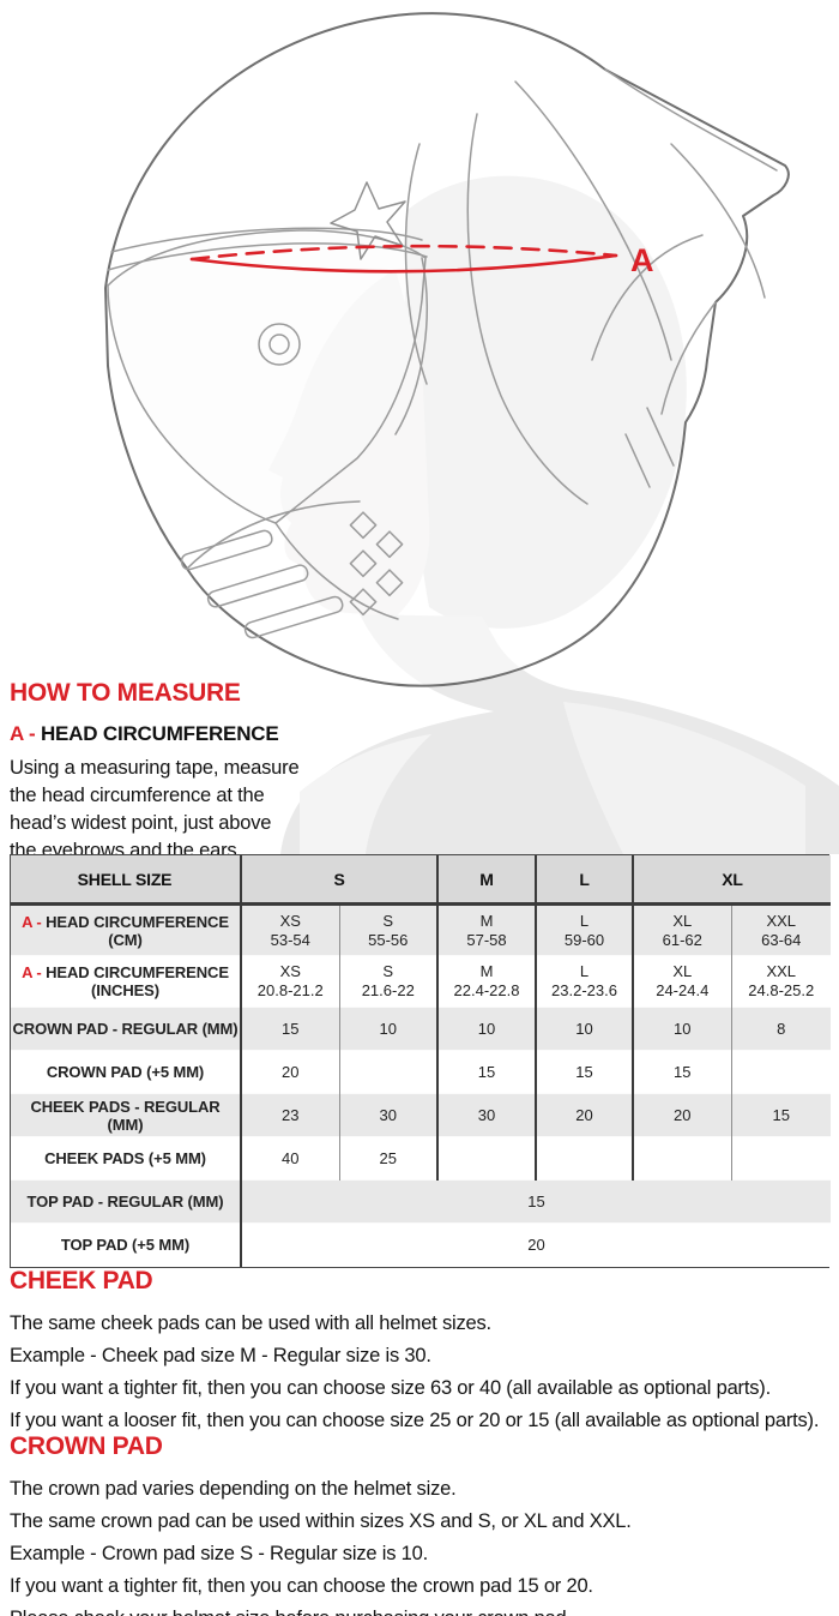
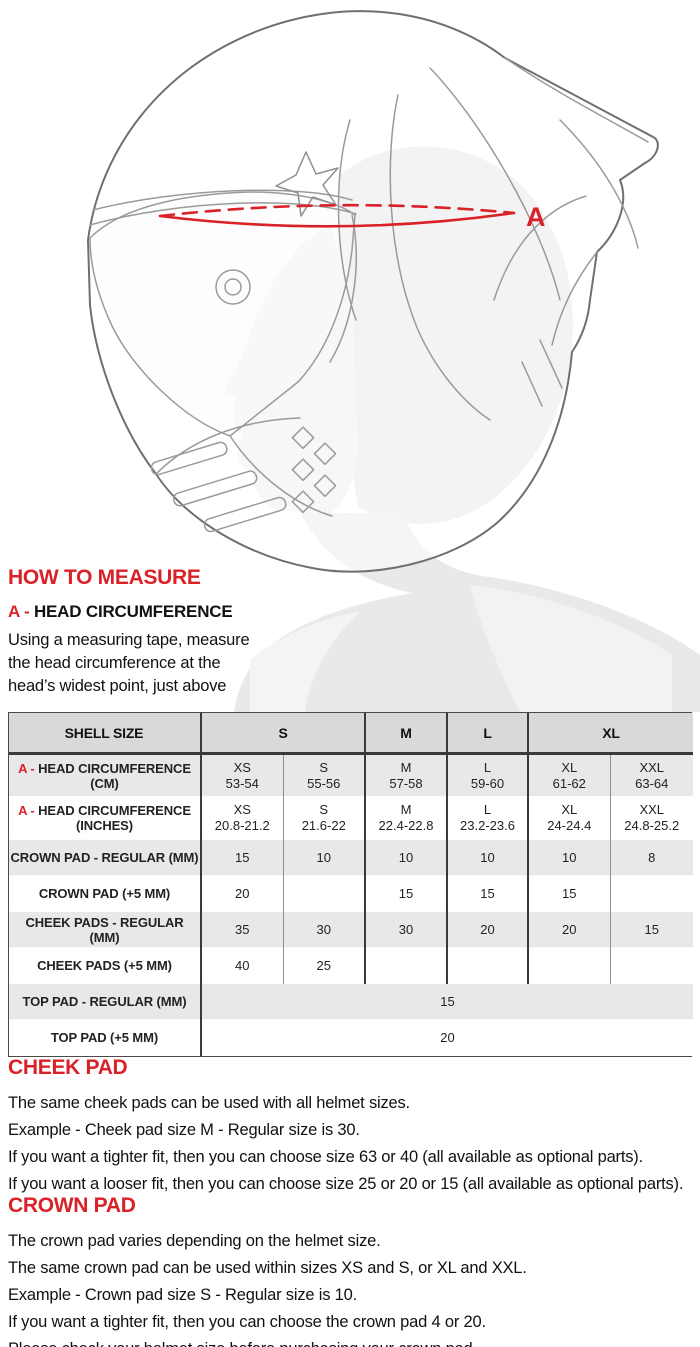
  A
  HOW TO MEASURE
  A - HEAD CIRCUMFERENCE
  Using a measuring tape, measure
  the head circumference at the
  head’s widest point, just above
- the eyebrows and the ears.
  SHELL SIZE	S	M	L	XL
  A - HEAD CIRCUMFERENCE (CM)	XS53-54	S55-56	M57-58	L59-60	XL61-62	XXL63-64
  A - HEAD CIRCUMFERENCE (INCHES)	XS20.8-21.2	S21.6-22	M22.4-22.8	L23.2-23.6	XL24-24.4	XXL24.8-25.2
  CROWN PAD - REGULAR (MM)	15	10	10	10	10	8
  CROWN PAD (+5 MM)	20		15	15	15
- CHEEK PADS - REGULAR (MM)	23	30	30	20	20	15
+ CHEEK PADS - REGULAR (MM)	35	30	30	20	20	15
  CHEEK PADS (+5 MM)	40	25
  TOP PAD - REGULAR (MM)	15
  TOP PAD (+5 MM)	20
  CHEEK PAD
  The same cheek pads can be used with all helmet sizes.
  Example - Cheek pad size M - Regular size is 30.
  If you want a tighter fit, then you can choose size 63 or 40 (all available as optional parts).
  If you want a looser fit, then you can choose size 25 or 20 or 15 (all available as optional parts).
  CROWN PAD
  The crown pad varies depending on the helmet size.
  The same crown pad can be used within sizes XS and S, or XL and XXL.
  Example - Crown pad size S - Regular size is 10.
- If you want a tighter fit, then you can choose the crown pad 15 or 20.
+ If you want a tighter fit, then you can choose the crown pad 4 or 20.
